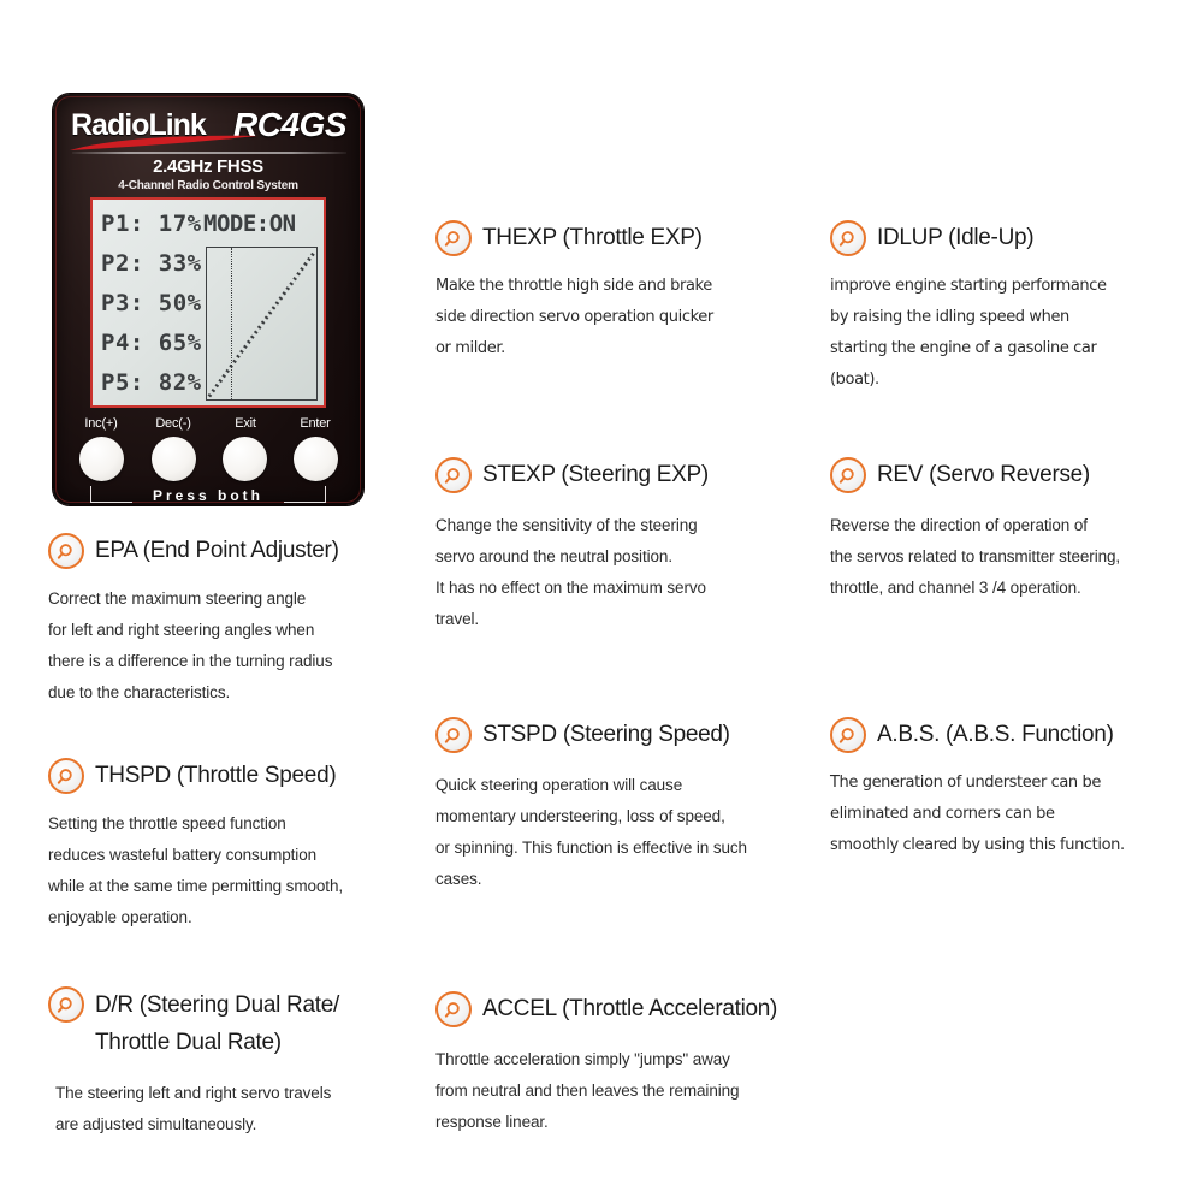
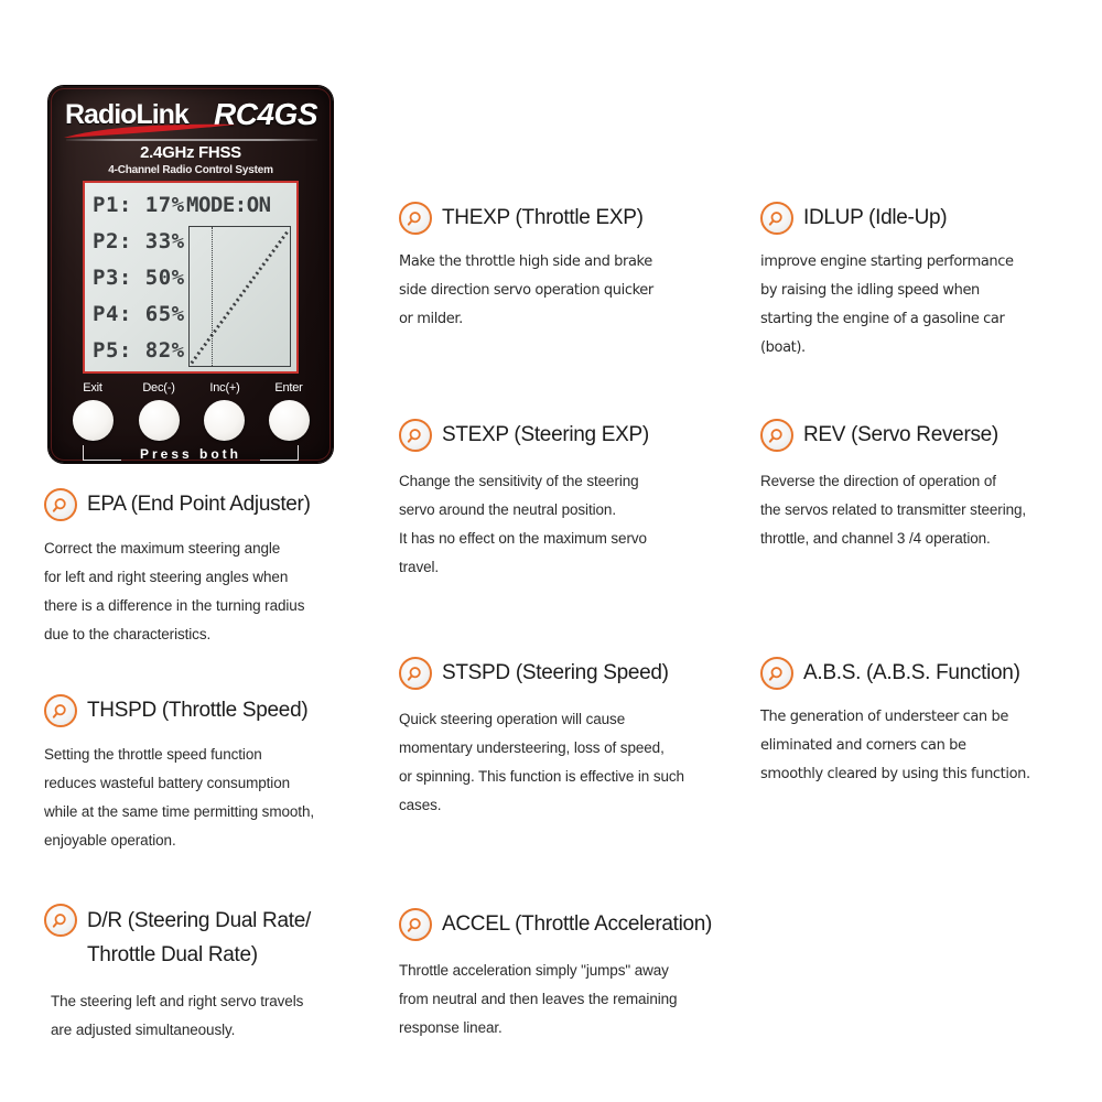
  RadioLink
  RC4GS
  2.4GHz FHSS
  4-Channel Radio Control System
  P1: 17%
  P2: 33%
  P3: 50%
  P4: 65%
  P5: 82%
  MODE:ON
- Inc(+)
+ Exit
  Dec(-)
- Exit
+ Inc(+)
  Enter
  Press both
  EPA (End Point Adjuster)
  Correct the maximum steering angle
  for left and right steering angles when
  there is a difference in the turning radius
  due to the characteristics.
  THSPD (Throttle Speed)
  Setting the throttle speed function
  reduces wasteful battery consumption
  while at the same time permitting smooth,
  enjoyable operation.
  D/R (Steering Dual Rate/
  Throttle Dual Rate)
  The steering left and right servo travels
  are adjusted simultaneously.
  THEXP (Throttle EXP)
  Make the throttle high side and brake
  side direction servo operation quicker
  or milder.
  STEXP (Steering EXP)
  Change the sensitivity of the steering
  servo around the neutral position.
  It has no effect on the maximum servo
  travel.
  STSPD (Steering Speed)
  Quick steering operation will cause
  momentary understeering, loss of speed,
  or spinning. This function is effective in such
  cases.
  ACCEL (Throttle Acceleration)
  Throttle acceleration simply "jumps" away
  from neutral and then leaves the remaining
  response linear.
  IDLUP (Idle-Up)
  improve engine starting performance
  by raising the idling speed when
  starting the engine of a gasoline car
  (boat).
  REV (Servo Reverse)
  Reverse the direction of operation of
  the servos related to transmitter steering,
  throttle, and channel 3 /4 operation.
  A.B.S. (A.B.S. Function)
  The generation of understeer can be
  eliminated and corners can be
  smoothly cleared by using this function.
